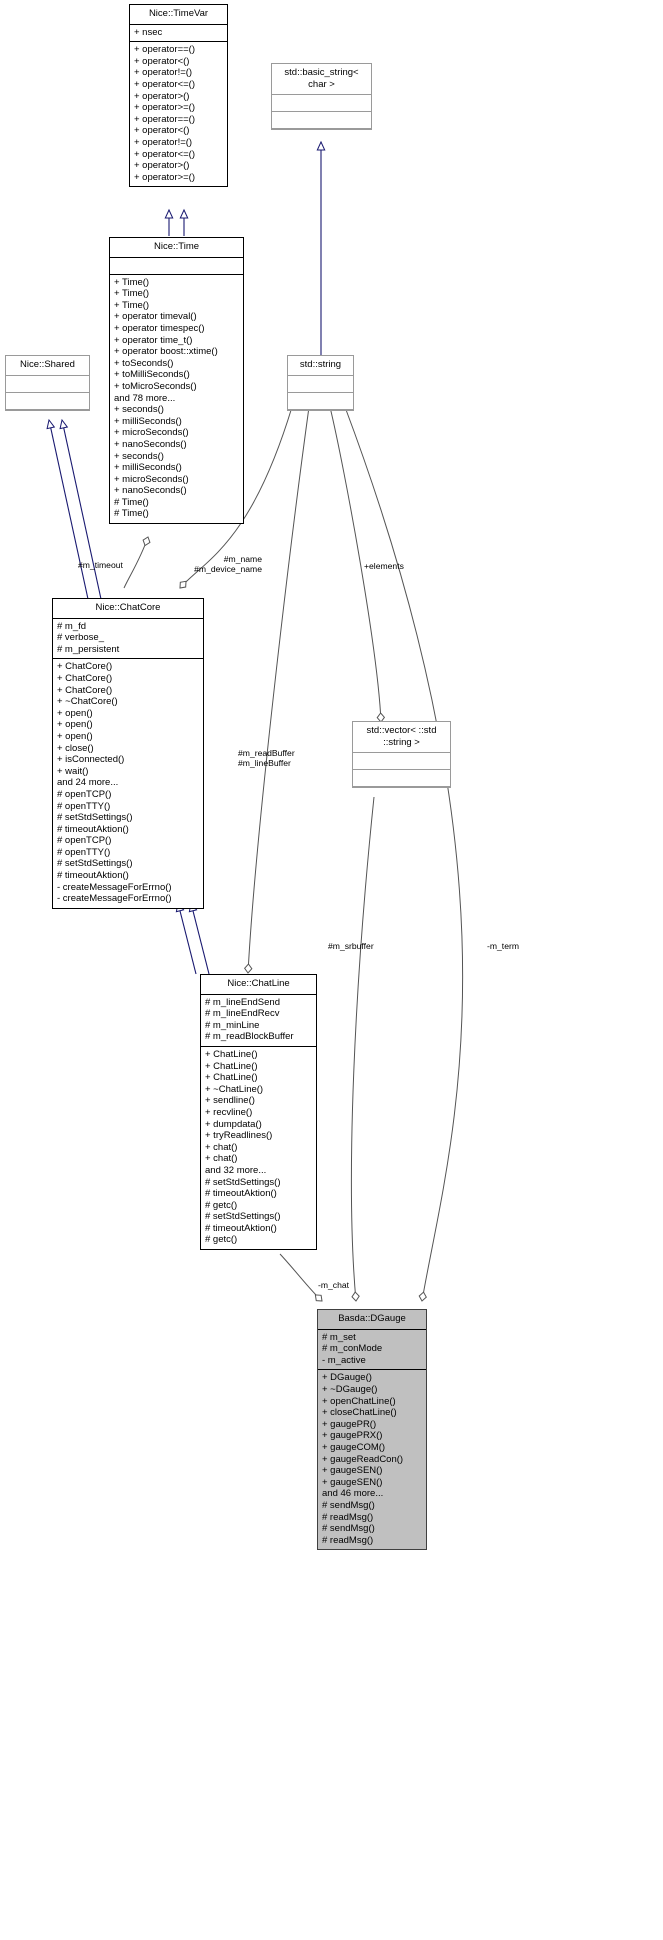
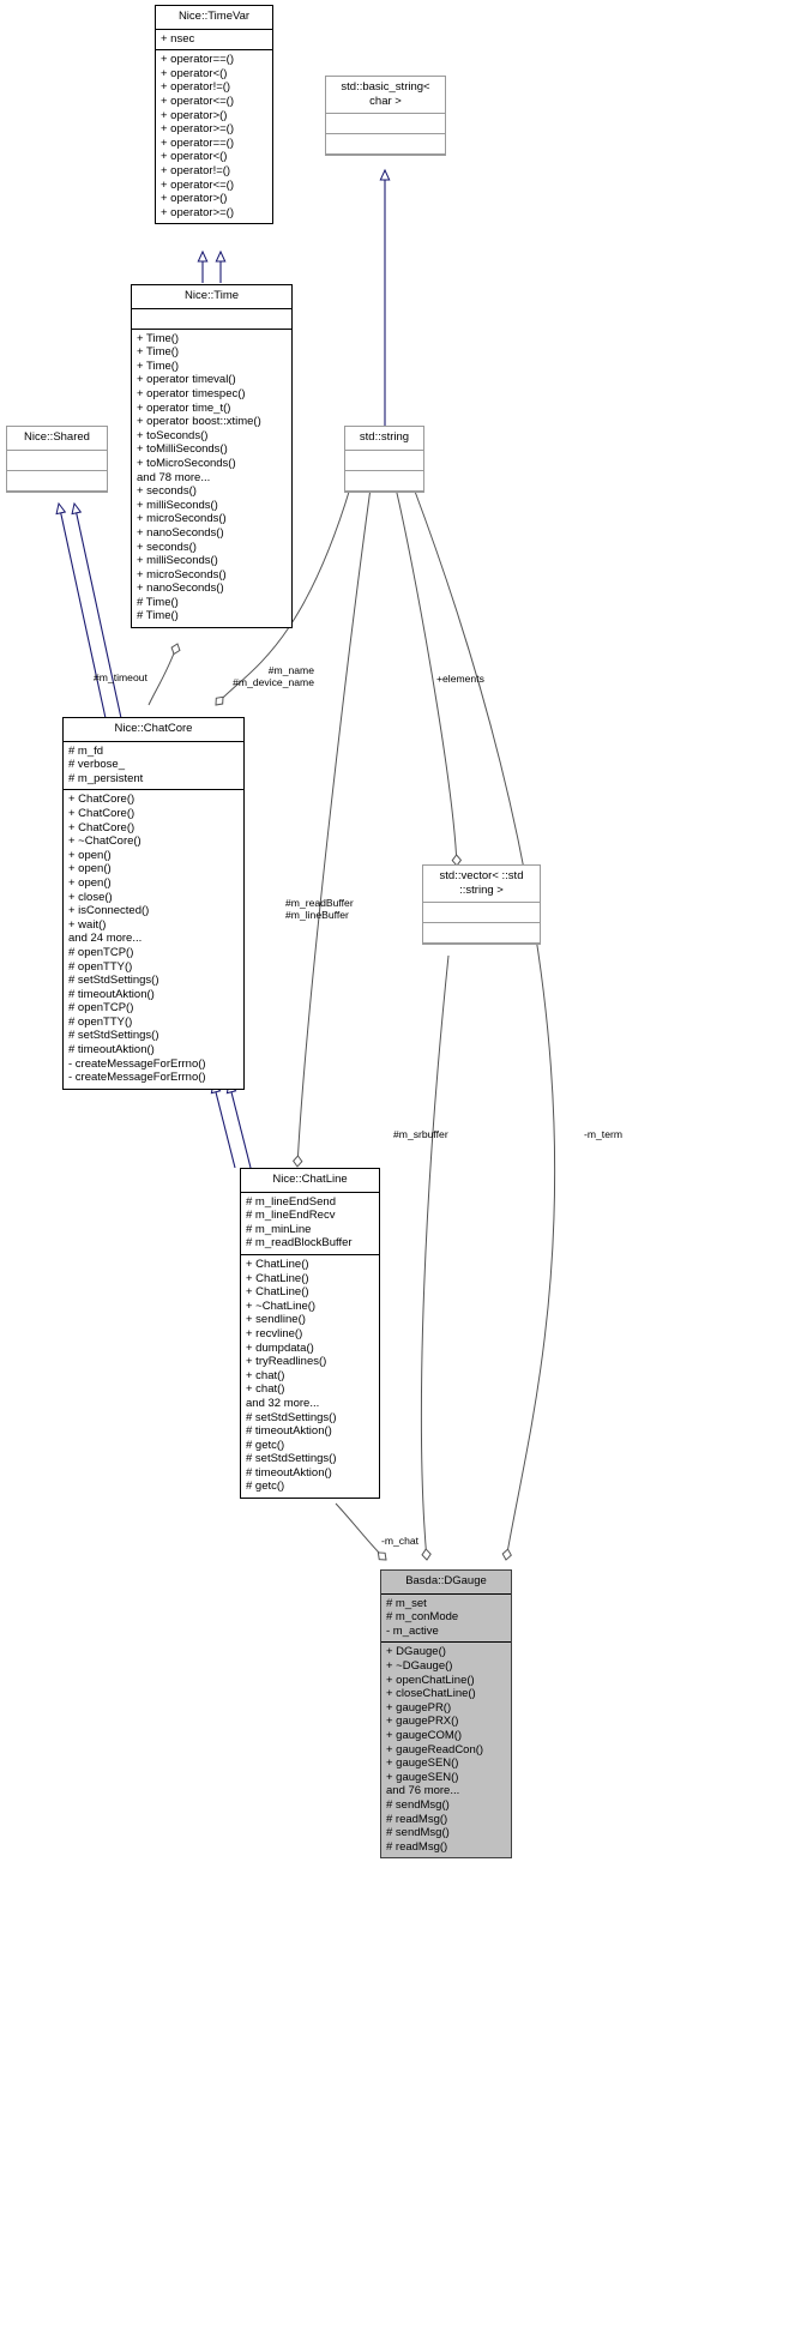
  Nice::TimeVar
  + nsec
  + operator==()
  + operator<()
  + operator!=()
  + operator<=()
  + operator>()
  + operator>=()
  + operator==()
  + operator<()
  + operator!=()
  + operator<=()
  + operator>()
  + operator>=()
  std::basic_string<
  char >
  Nice::Time
  + Time()
  + Time()
  + Time()
  + operator timeval()
  + operator timespec()
  + operator time_t()
  + operator boost::xtime()
  + toSeconds()
  + toMilliSeconds()
  + toMicroSeconds()
  and 78 more...
  + seconds()
  + milliSeconds()
  + microSeconds()
  + nanoSeconds()
  + seconds()
  + milliSeconds()
  + microSeconds()
  + nanoSeconds()
  # Time()
  # Time()
  Nice::Shared
  std::string
  std::vector< ::std
  ::string >
  Nice::ChatCore
  # m_fd
  # verbose_
  # m_persistent
  + ChatCore()
  + ChatCore()
  + ChatCore()
  + ~ChatCore()
  + open()
  + open()
  + open()
  + close()
  + isConnected()
  + wait()
  and 24 more...
  # openTCP()
  # openTTY()
  # setStdSettings()
  # timeoutAktion()
  # openTCP()
  # openTTY()
  # setStdSettings()
  # timeoutAktion()
  - createMessageForErrno()
  - createMessageForErrno()
  Nice::ChatLine
  # m_lineEndSend
  # m_lineEndRecv
  # m_minLine
  # m_readBlockBuffer
  + ChatLine()
  + ChatLine()
  + ChatLine()
  + ~ChatLine()
  + sendline()
  + recvline()
  + dumpdata()
  + tryReadlines()
  + chat()
  + chat()
  and 32 more...
  # setStdSettings()
  # timeoutAktion()
  # getc()
  # setStdSettings()
  # timeoutAktion()
  # getc()
  Basda::DGauge
  # m_set
  # m_conMode
  - m_active
  + DGauge()
  + ~DGauge()
  + openChatLine()
  + closeChatLine()
  + gaugePR()
  + gaugePRX()
  + gaugeCOM()
  + gaugeReadCon()
  + gaugeSEN()
  + gaugeSEN()
- and 46 more...
+ and 76 more...
  # sendMsg()
  # readMsg()
  # sendMsg()
  # readMsg()
  #m_timeout
  #m_name
  #m_device_name
  +elements
  #m_readBuffer
  #m_lineBuffer
  #m_srbuffer
  -m_term
  -m_chat
